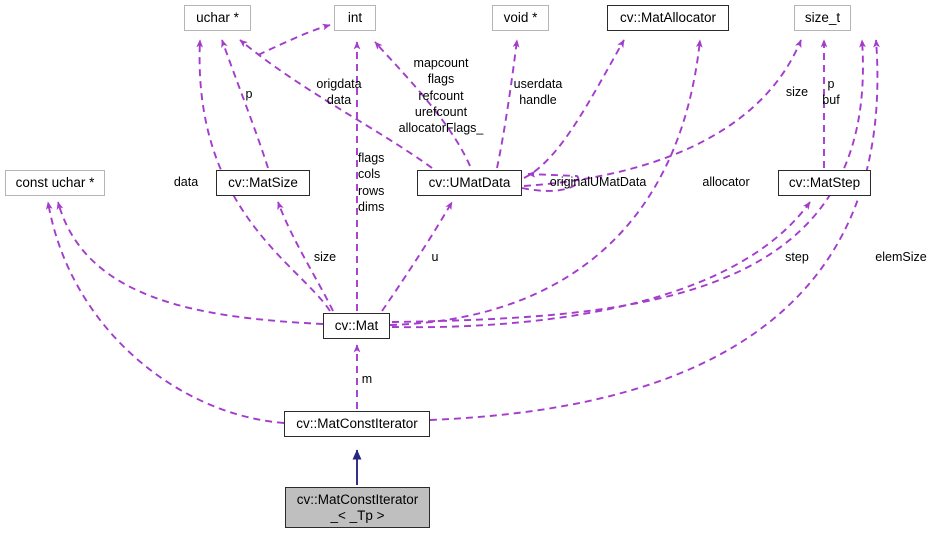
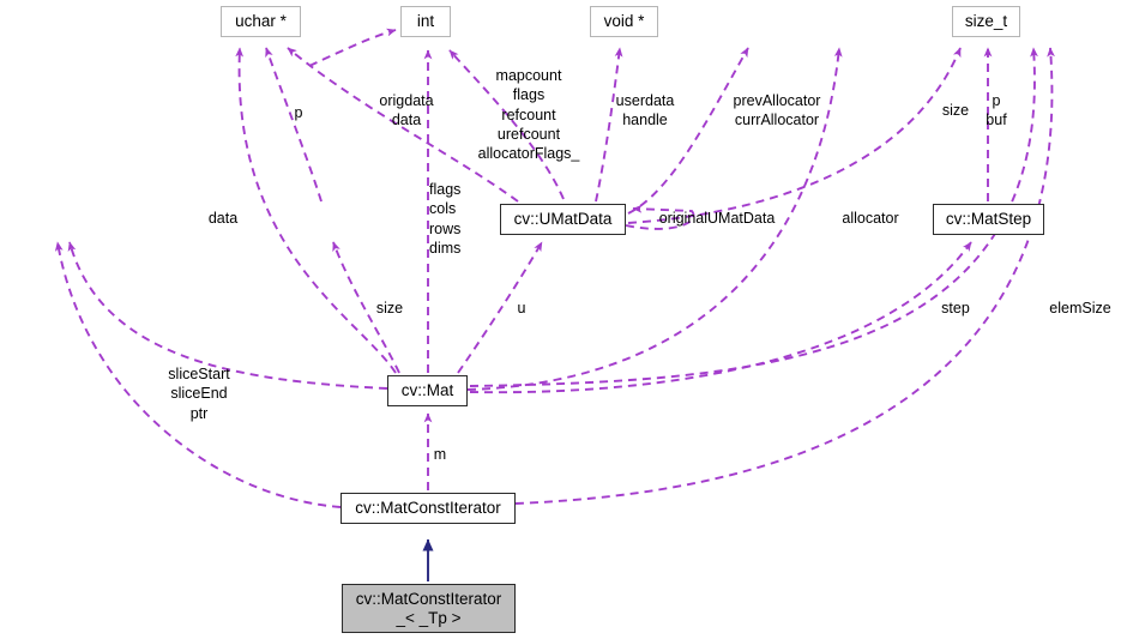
  uchar *
  int
  void *
- cv::MatAllocator
  size_t
- const uchar *
- cv::MatSize
  cv::UMatData
  cv::MatStep
  cv::Mat
  cv::MatConstIterator
  cv::MatConstIterator
  _< _Tp >
  p
  origdata
  data
  mapcount
  flags
  refcount
  urefcount
  allocatorFlags_
  userdata
  handle
+ prevAllocator
+ currAllocator
  size
  p
  buf
  data
  flags
  cols
  rows
  dims
  originalUMatData
  allocator
  size
  u
  step
  elemSize
+ sliceStart
+ sliceEnd
+ ptr
  m
